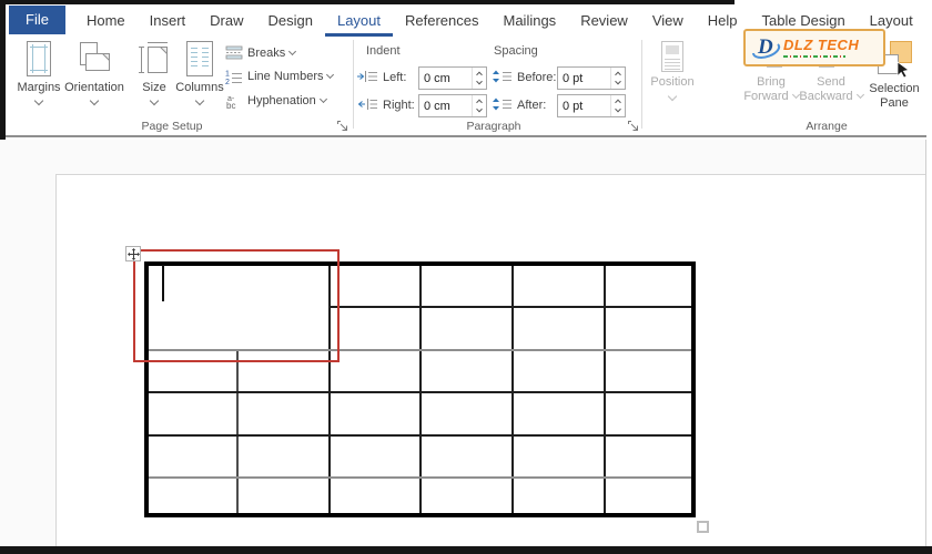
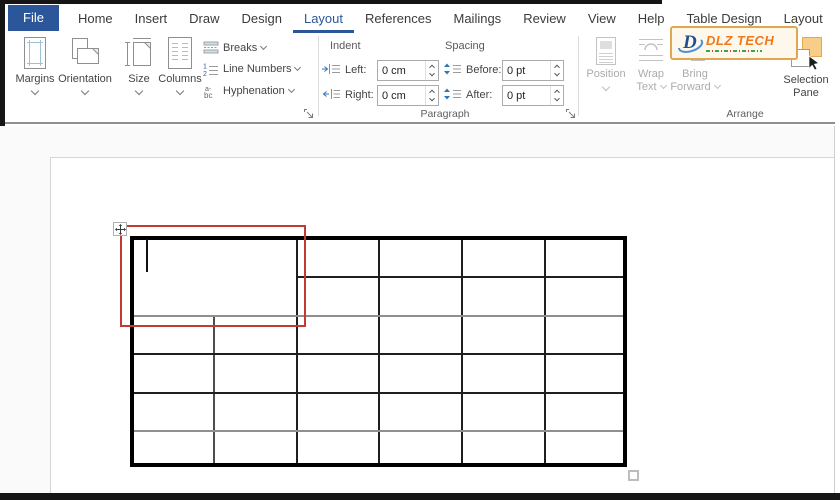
  File
  Home
  Insert
  Draw
  Design
  Layout
  References
  Mailings
  Review
  View
  Help
  Table Design
  Layout
  Margins
  Orientation
  Size
  Columns
  Breaks
  Line Numbers
  bc
  Hyphenation
- Page Setup
  Indent
  Spacing
  Left:
  0 cm
  Right:
  0 cm
  Before:
  0 pt
  After:
  0 pt
  Paragraph
  Position
+ Wrap
+ Text
  Bring
  Forward
- Send
- Backward
  Selection
  Pane
  Arrange
  D
  DLZ TECH
